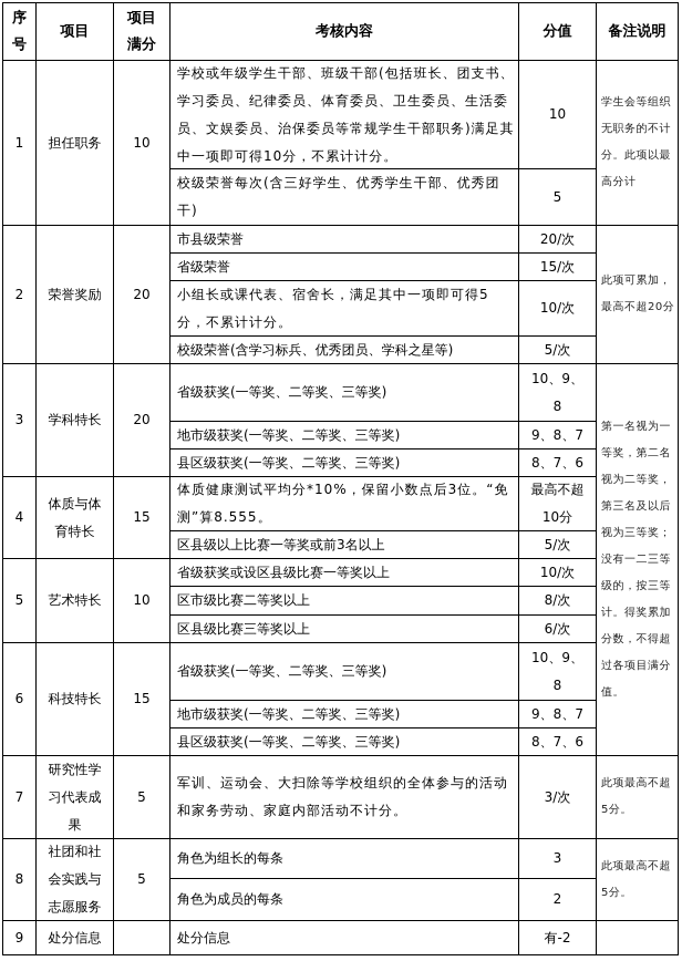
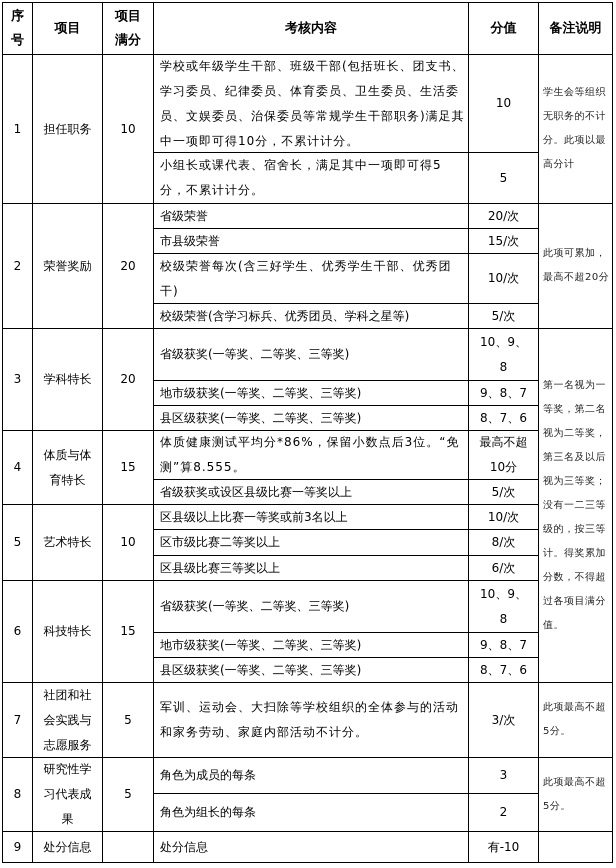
  序
  号
  项目
  项目
  满分
  考核内容
  分值
  备注说明
  1
  担任职务
  10
  学校或年级学生干部、班级干部(包括班长、团支书、学习委员、纪律委员、体育委员、卫生委员、生活委员、文娱委员、治保委员等常规学生干部职务)满足其中一项即可得10分，不累计计分。
  10
- 校级荣誉每次(含三好学生、优秀学生干部、优秀团干)
+ 小组长或课代表、宿舍长，满足其中一项即可得5分，不累计计分。
  5
  学生会等组织无职务的不计分。此项以最高分计
  2
  荣誉奖励
  20
- 市县级荣誉
+ 省级荣誉
  20/次
- 省级荣誉
+ 市县级荣誉
  15/次
- 小组长或课代表、宿舍长，满足其中一项即可得5分，不累计计分。
+ 校级荣誉每次(含三好学生、优秀学生干部、优秀团干)
  10/次
  校级荣誉(含学习标兵、优秀团员、学科之星等)
  5/次
  此项可累加，最高不超20分
  3
  学科特长
  20
  省级获奖(一等奖、二等奖、三等奖)
  10、9、8
  地市级获奖(一等奖、二等奖、三等奖)
  9、8、7
  县区级获奖(一等奖、二等奖、三等奖)
  8、7、6
  4
  体质与体育特长
  15
- 体质健康测试平均分*10%，保留小数点后3位。“免测”算8.555。
+ 体质健康测试平均分*86%，保留小数点后3位。“免测”算8.555。
  最高不超10分
- 区县级以上比赛一等奖或前3名以上
+ 省级获奖或设区县级比赛一等奖以上
  5/次
  5
  艺术特长
  10
- 省级获奖或设区县级比赛一等奖以上
+ 区县级以上比赛一等奖或前3名以上
  10/次
  区市级比赛二等奖以上
  8/次
  区县级比赛三等奖以上
  6/次
  6
  科技特长
  15
  省级获奖(一等奖、二等奖、三等奖)
  10、9、8
  地市级获奖(一等奖、二等奖、三等奖)
  9、8、7
  县区级获奖(一等奖、二等奖、三等奖)
  8、7、6
  第一名视为一等奖，第二名视为二等奖，第三名及以后视为三等奖；没有一二三等级的，按三等计。得奖累加分数，不得超过各项目满分值。
  7
- 研究性学习代表成果
+ 社团和社会实践与志愿服务
  5
  军训、运动会、大扫除等学校组织的全体参与的活动和家务劳动、家庭内部活动不计分。
  3/次
  此项最高不超5分。
  8
- 社团和社会实践与志愿服务
+ 研究性学习代表成果
  5
- 角色为组长的每条
+ 角色为成员的每条
  3
- 角色为成员的每条
+ 角色为组长的每条
  2
  此项最高不超5分。
  9
  处分信息
  处分信息
- 有-2
+ 有-10
